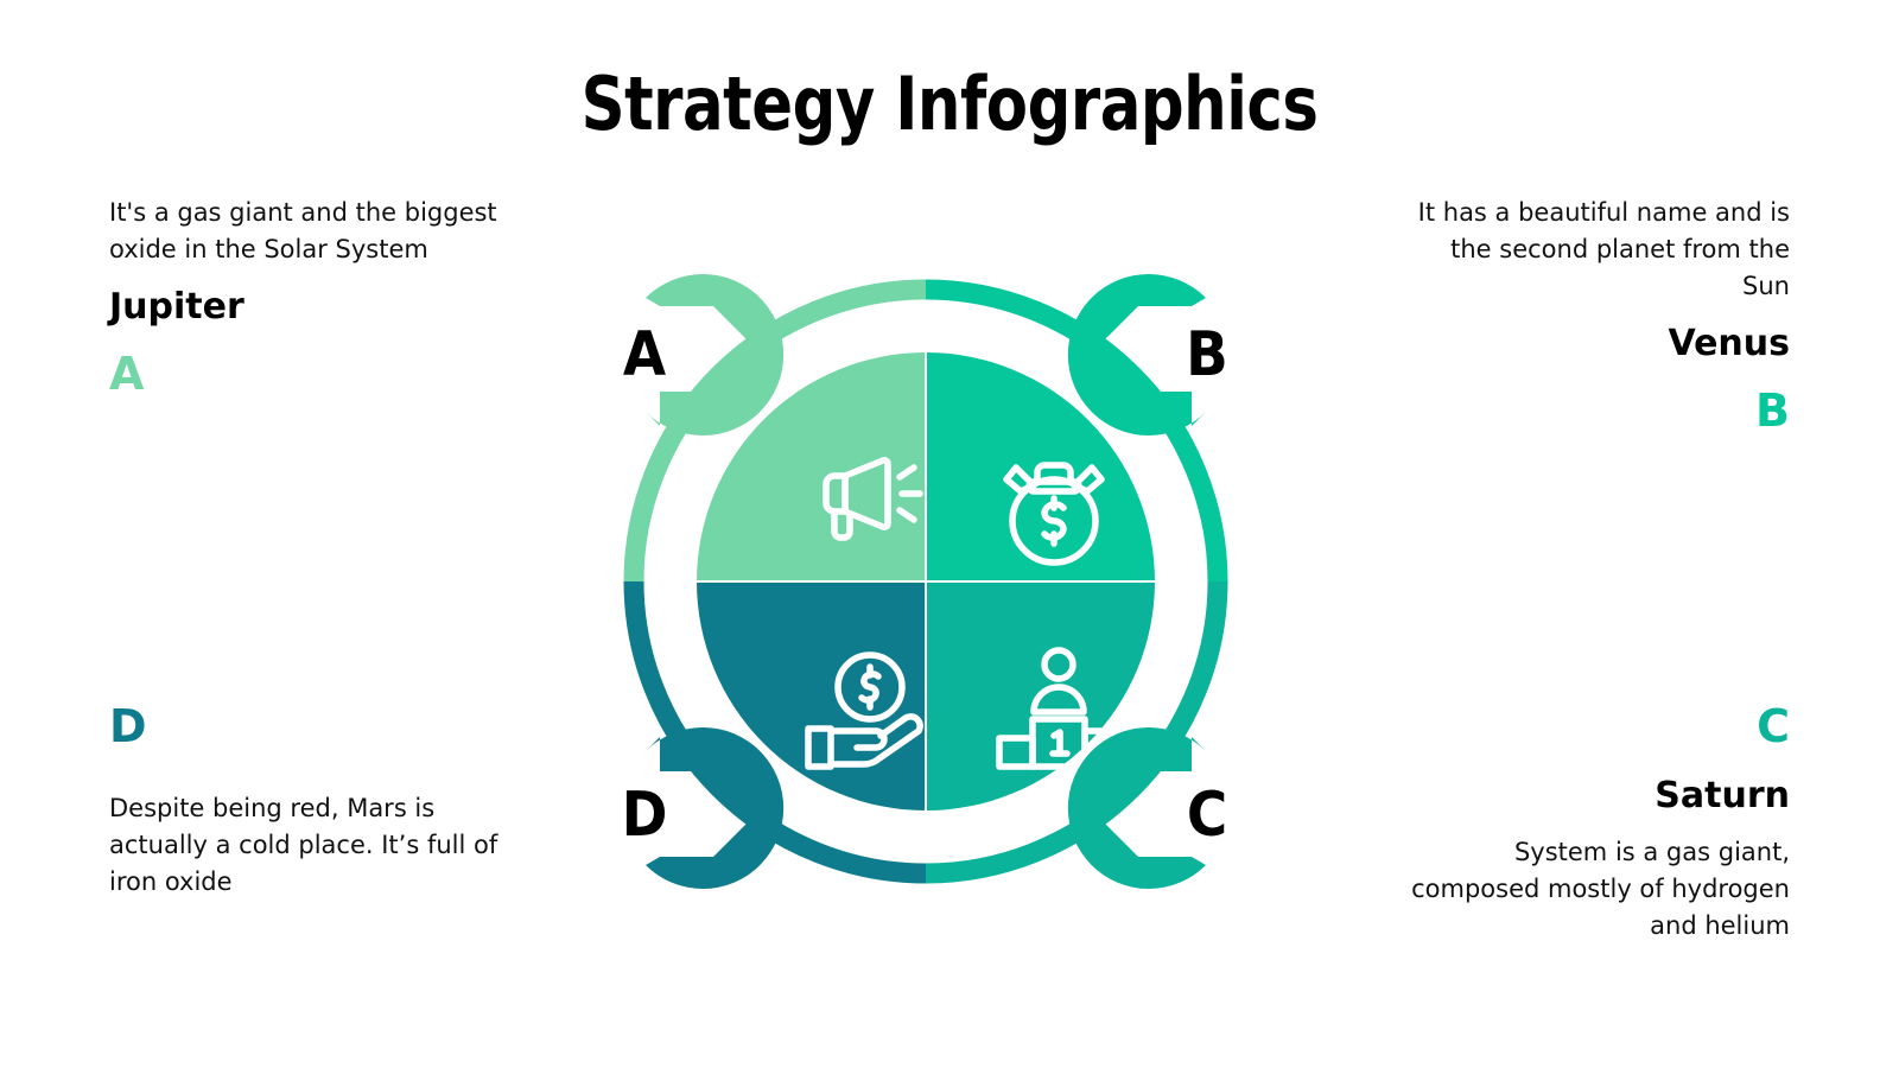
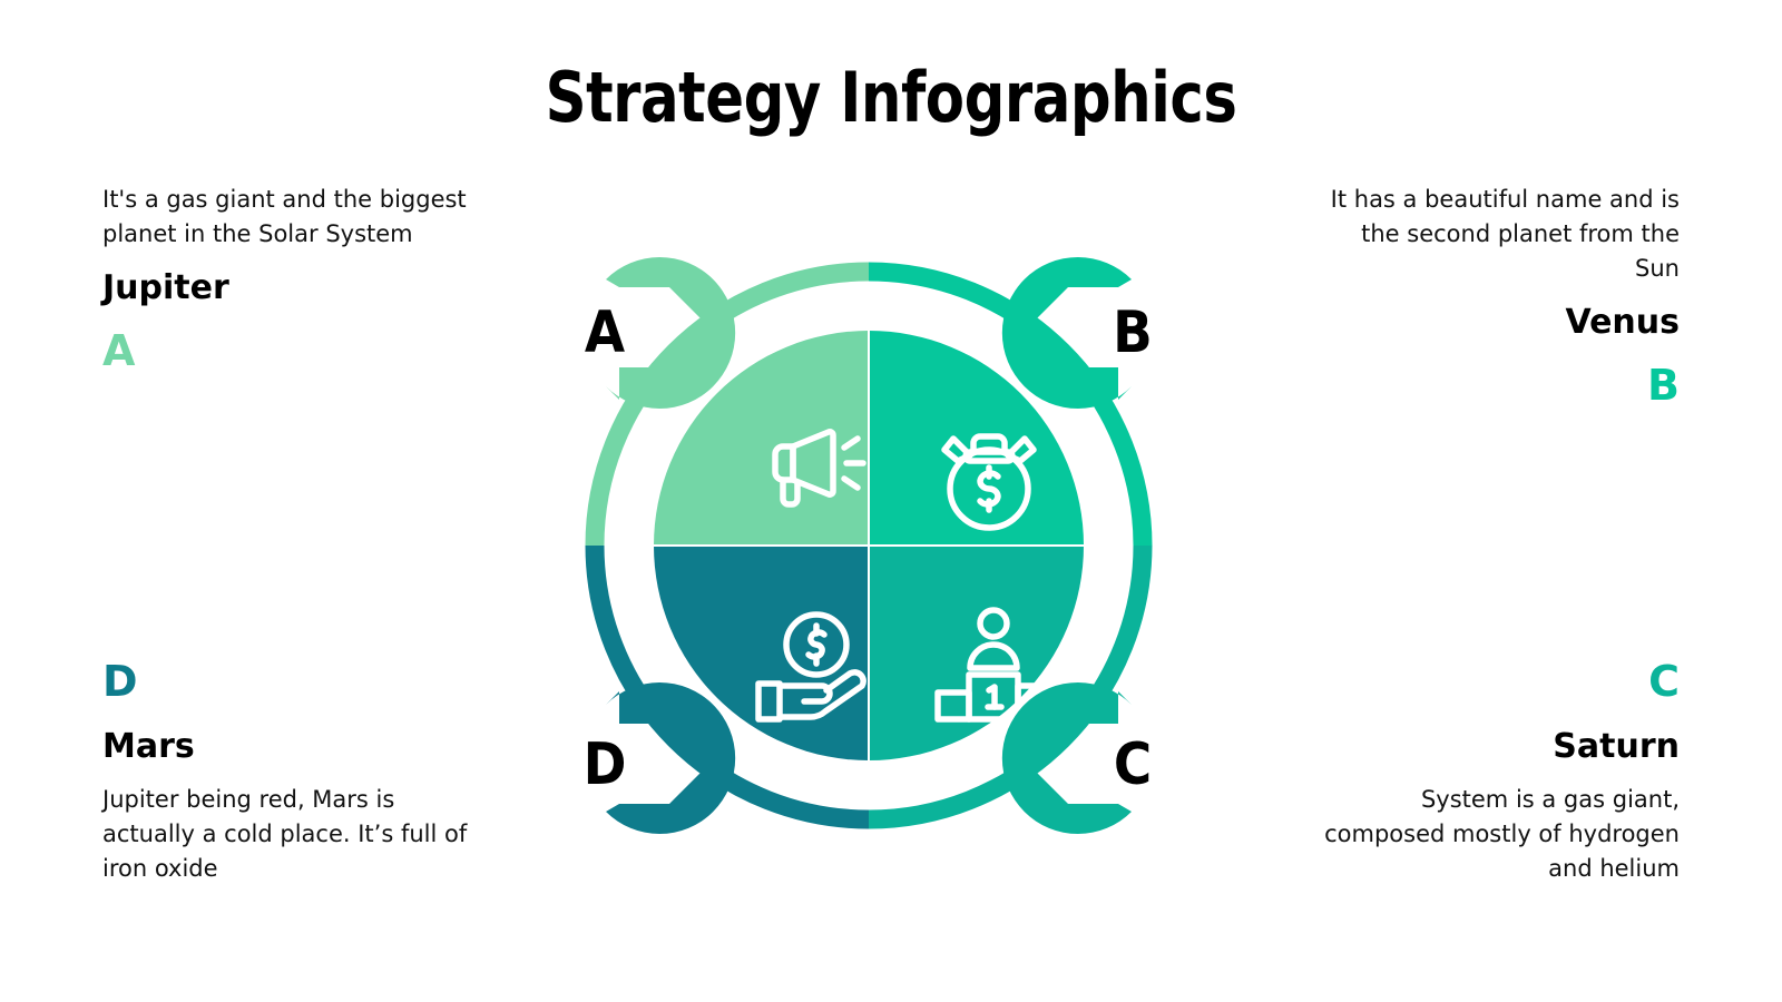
  Strategy Infographics
- It's a gas giant and the biggest oxide in the Solar System
+ It's a gas giant and the biggest planet in the Solar System
  Jupiter
  A
  It has a beautiful name and is the second planet from the Sun
  Venus
  B
  D
+ Mars
- Despite being red, Mars is actually a cold place. It’s full of iron oxide
+ Jupiter being red, Mars is actually a cold place. It’s full of iron oxide
  C
  Saturn
  System is a gas giant, composed mostly of hydrogen and helium
  A
  B
  C
  D
